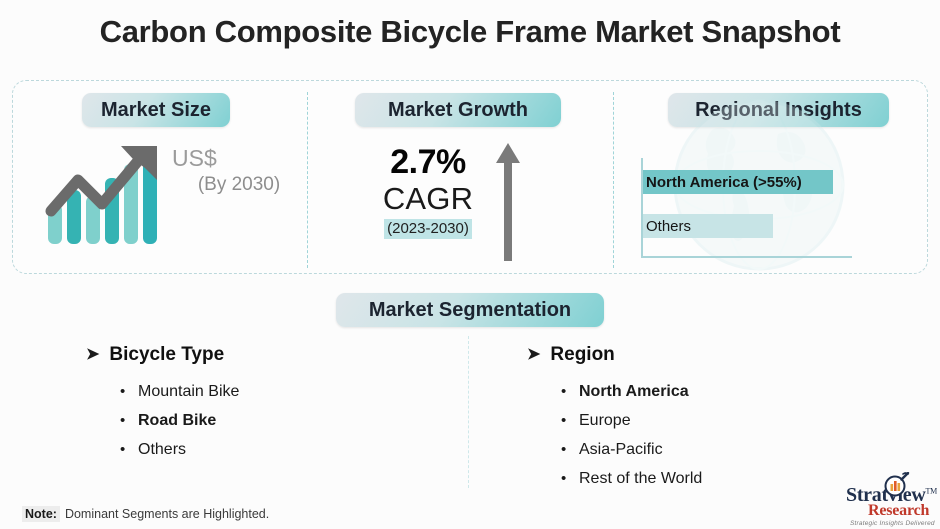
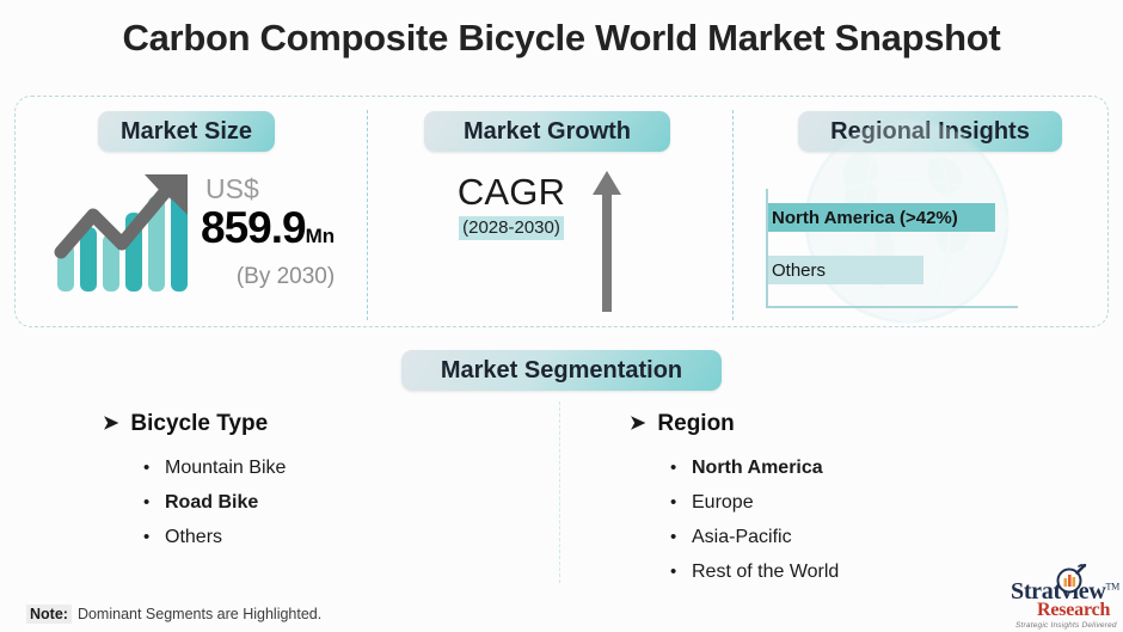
- Carbon Composite Bicycle Frame Market Snapshot
+ Carbon Composite Bicycle World Market Snapshot
  Market Size
  US$
+ 859.9Mn
  (By 2030)
  Market Growth
- 2.7%
  CAGR
- (2023-2030)
+ (2028-2030)
  Regional Insights
- North America (>55%)
+ North America (>42%)
  Others
  Market Segmentation
  ➤
  Bicycle Type
  •
  Mountain Bike
  •
  Road Bike
  •
  Others
  ➤
  Region
  •
  North America
  •
  Europe
  •
  Asia-Pacific
  •
  Rest of the World
  Note:
  Dominant Segments are Highlighted.
  StratewTM
  Research
